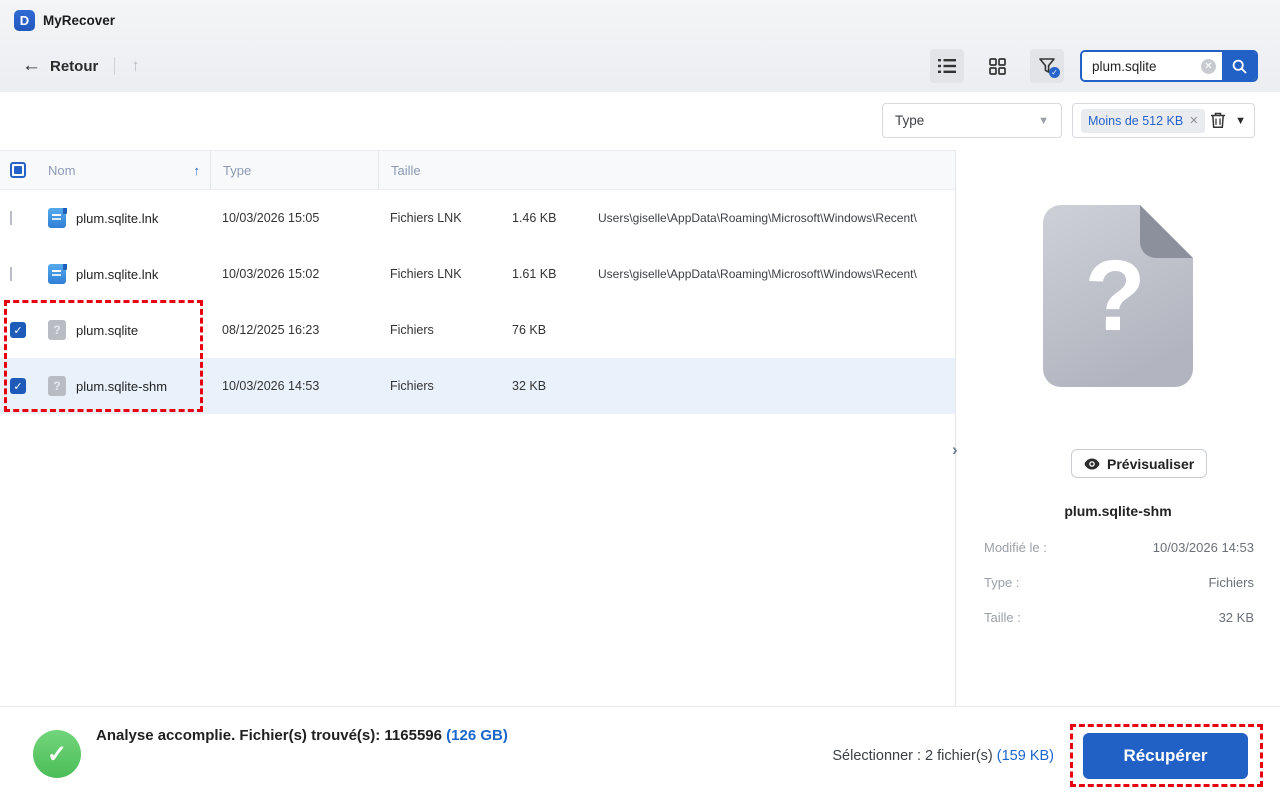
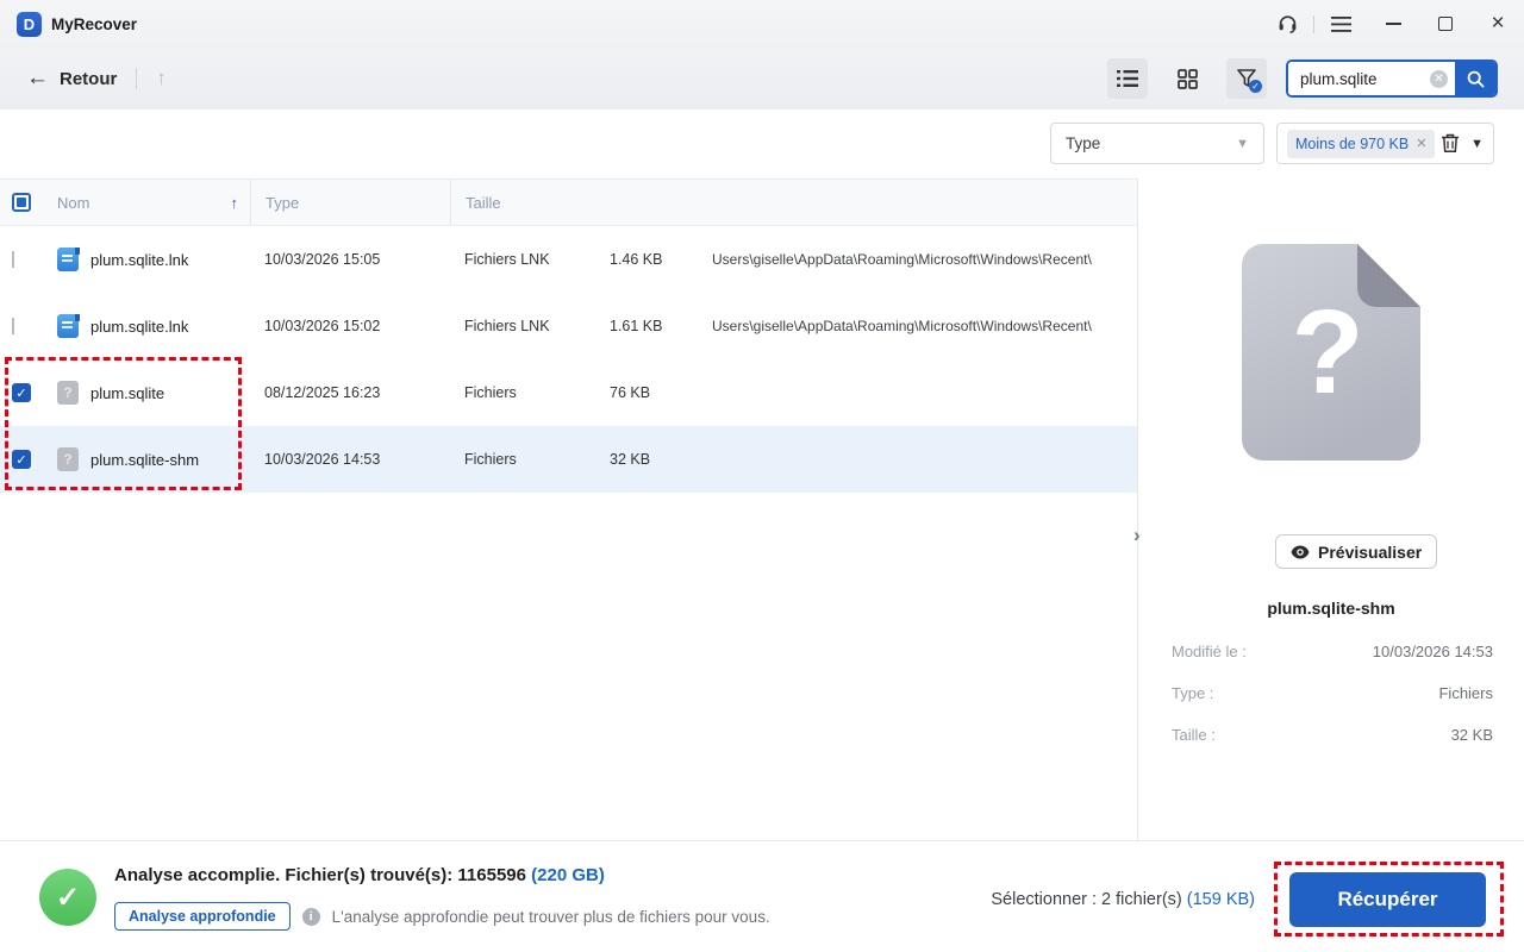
  D
  MyRecover
+ ×
  ←
  Retour
  ↑
  ✓
  plum.sqlite
  ✕
  Type
  ▼
- Moins de 512 KB
+ Moins de 970 KB
  ✕
  ▼
  Nom
  ↑
  Type
  Taille
  plum.sqlite.lnk
  10/03/2026 15:05
  Fichiers LNK
  1.46 KB
  Users\giselle\AppData\Roaming\Microsoft\Windows\Recent\
  plum.sqlite.lnk
  10/03/2026 15:02
  Fichiers LNK
  1.61 KB
  Users\giselle\AppData\Roaming\Microsoft\Windows\Recent\
  ✓
  ?
  plum.sqlite
  08/12/2025 16:23
  Fichiers
  76 KB
  ✓
  ?
  plum.sqlite-shm
  10/03/2026 14:53
  Fichiers
  32 KB
  ›
  ?
  Prévisualiser
  plum.sqlite-shm
  Modifié le :
  10/03/2026 14:53
  Type :
  Fichiers
  Taille :
  32 KB
  ✓
- Analyse accomplie. Fichier(s) trouvé(s): 1165596 (126 GB)
+ Analyse accomplie. Fichier(s) trouvé(s): 1165596 (220 GB)
+ Analyse approfondie
+ i
+ L'analyse approfondie peut trouver plus de fichiers pour vous.
  Sélectionner : 2 fichier(s) (159 KB)
  Récupérer
